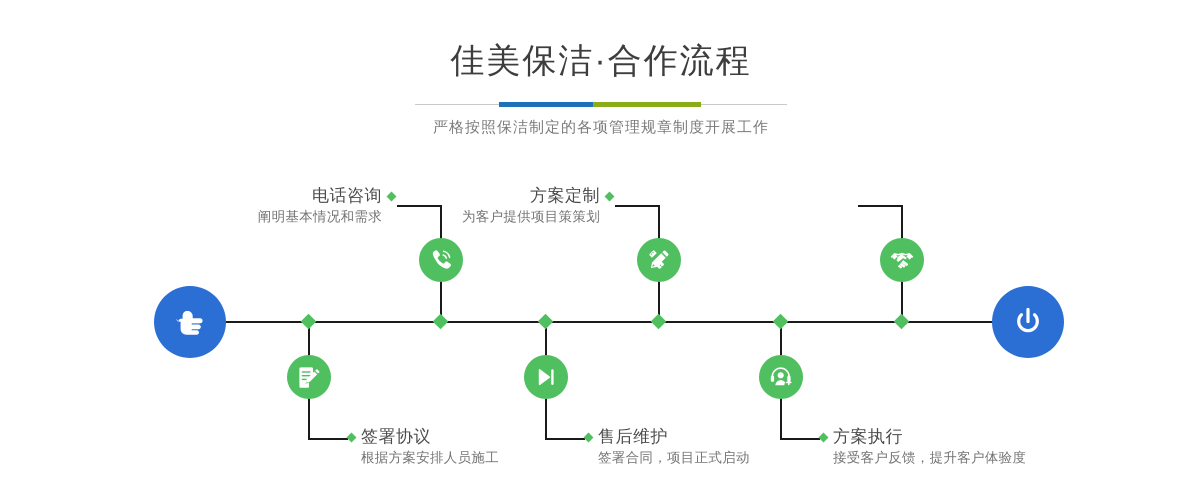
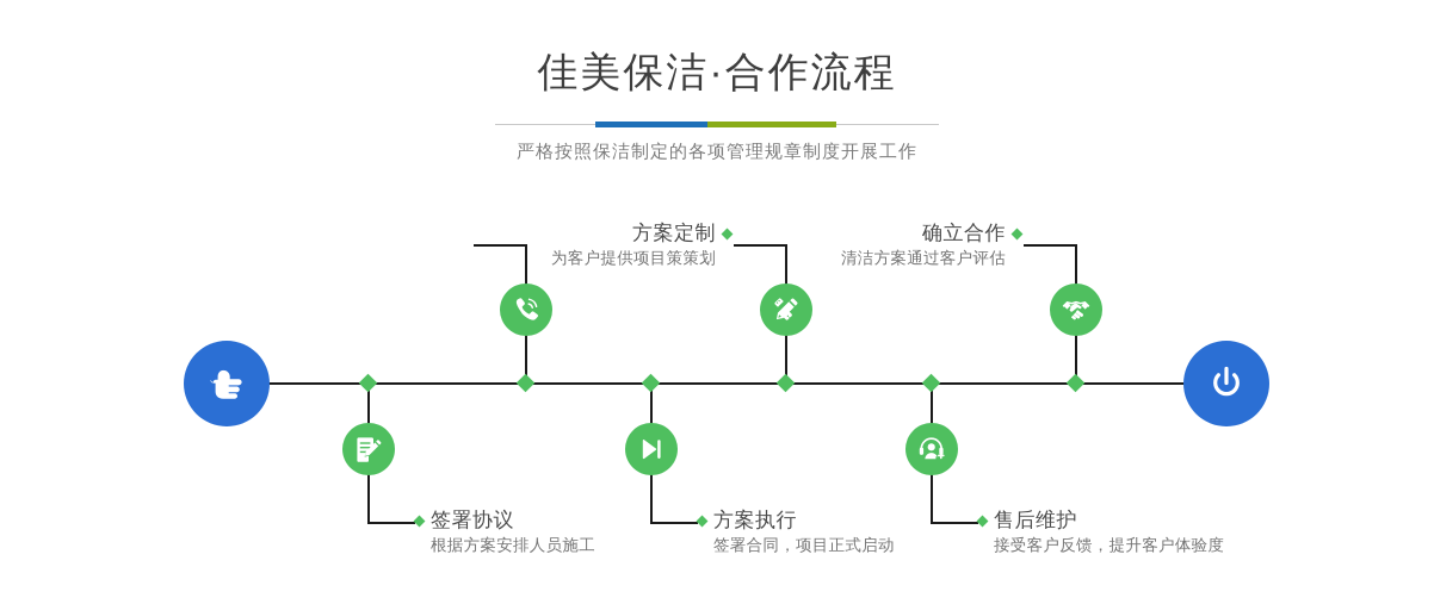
  佳美保洁·合作流程
  严格按照保洁制定的各项管理规章制度开展工作
- 电话咨询
- 阐明基本情况和需求
  签署协议
  根据方案安排人员施工
  方案定制
  为客户提供项目策策划
- 售后维护
+ 方案执行
  签署合同，项目正式启动
+ 确立合作
+ 清洁方案通过客户评估
- 方案执行
+ 售后维护
  接受客户反馈，提升客户体验度
